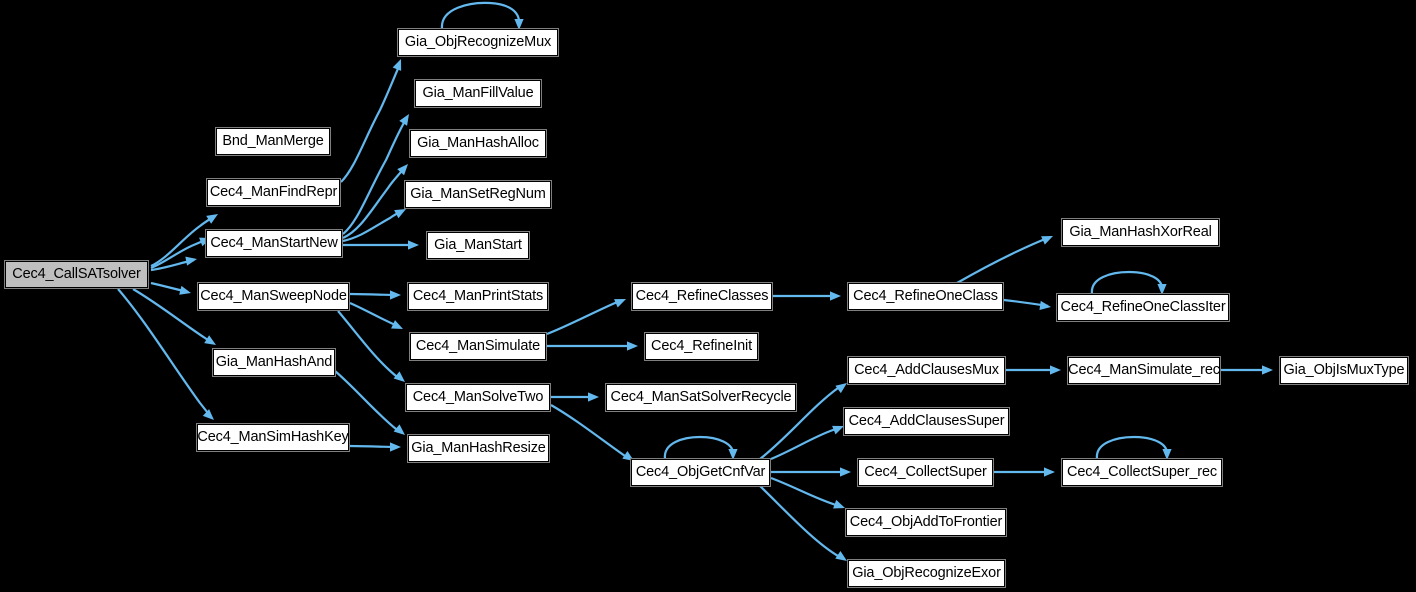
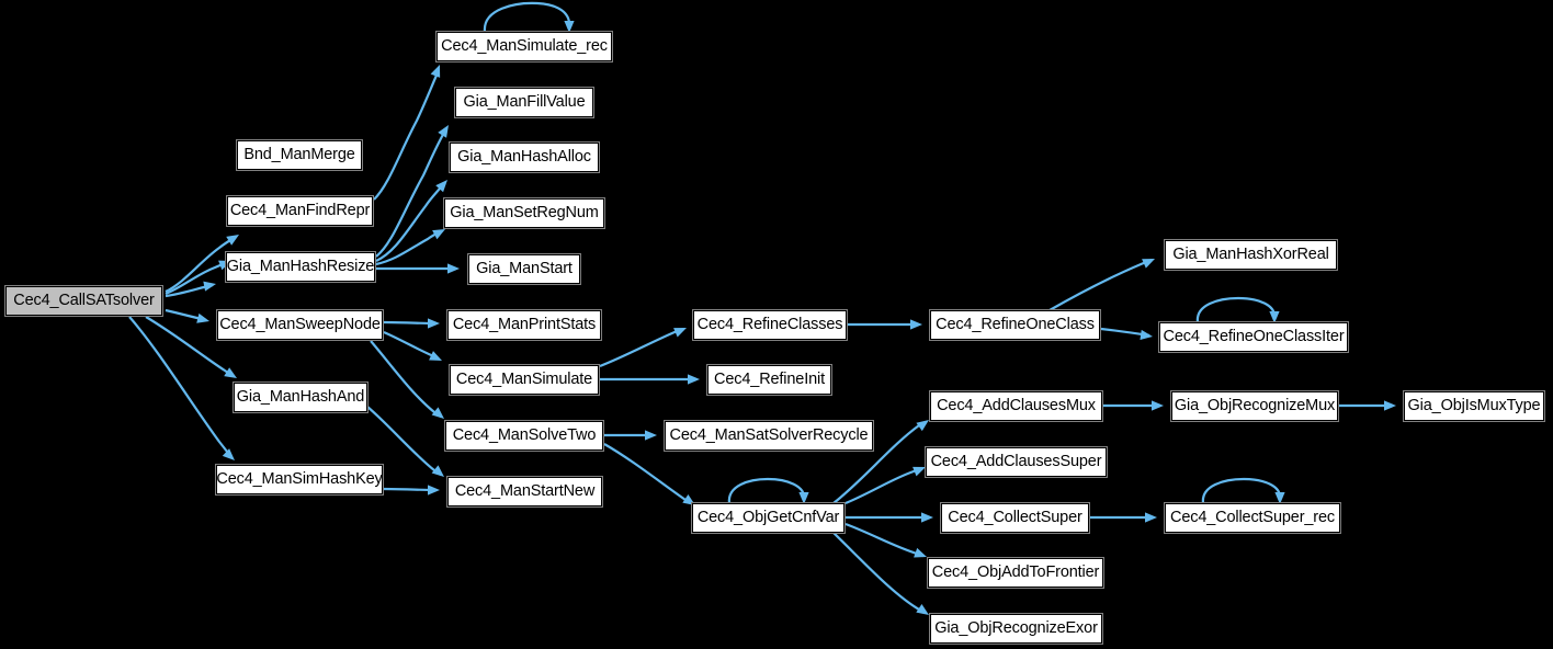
  Cec4_CallSATsolver
  Bnd_ManMerge
  Cec4_ManFindRepr
- Cec4_ManStartNew
+ Gia_ManHashResize
  Cec4_ManSweepNode
  Gia_ManHashAnd
  Cec4_ManSimHashKey
- Gia_ObjRecognizeMux
+ Cec4_ManSimulate_rec
  Gia_ManFillValue
  Gia_ManHashAlloc
  Gia_ManSetRegNum
  Gia_ManStart
  Cec4_ManPrintStats
  Cec4_ManSimulate
  Cec4_ManSolveTwo
- Gia_ManHashResize
+ Cec4_ManStartNew
  Cec4_RefineClasses
  Cec4_RefineInit
  Cec4_ManSatSolverRecycle
  Cec4_ObjGetCnfVar
  Cec4_RefineOneClass
  Cec4_AddClausesMux
  Cec4_AddClausesSuper
  Cec4_CollectSuper
  Cec4_ObjAddToFrontier
  Gia_ObjRecognizeExor
  Gia_ManHashXorReal
  Cec4_RefineOneClassIter
- Cec4_ManSimulate_rec
+ Gia_ObjRecognizeMux
  Cec4_CollectSuper_rec
  Gia_ObjIsMuxType
